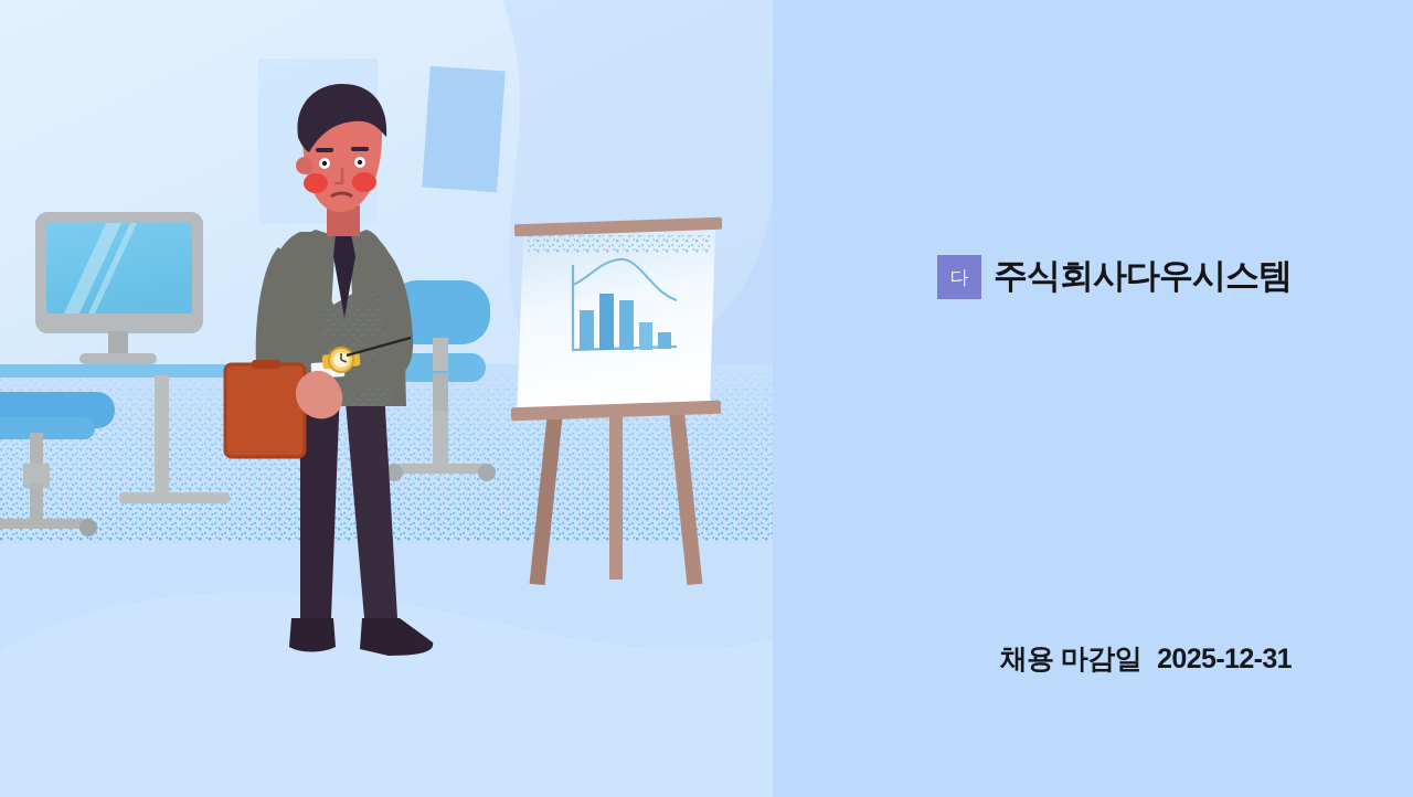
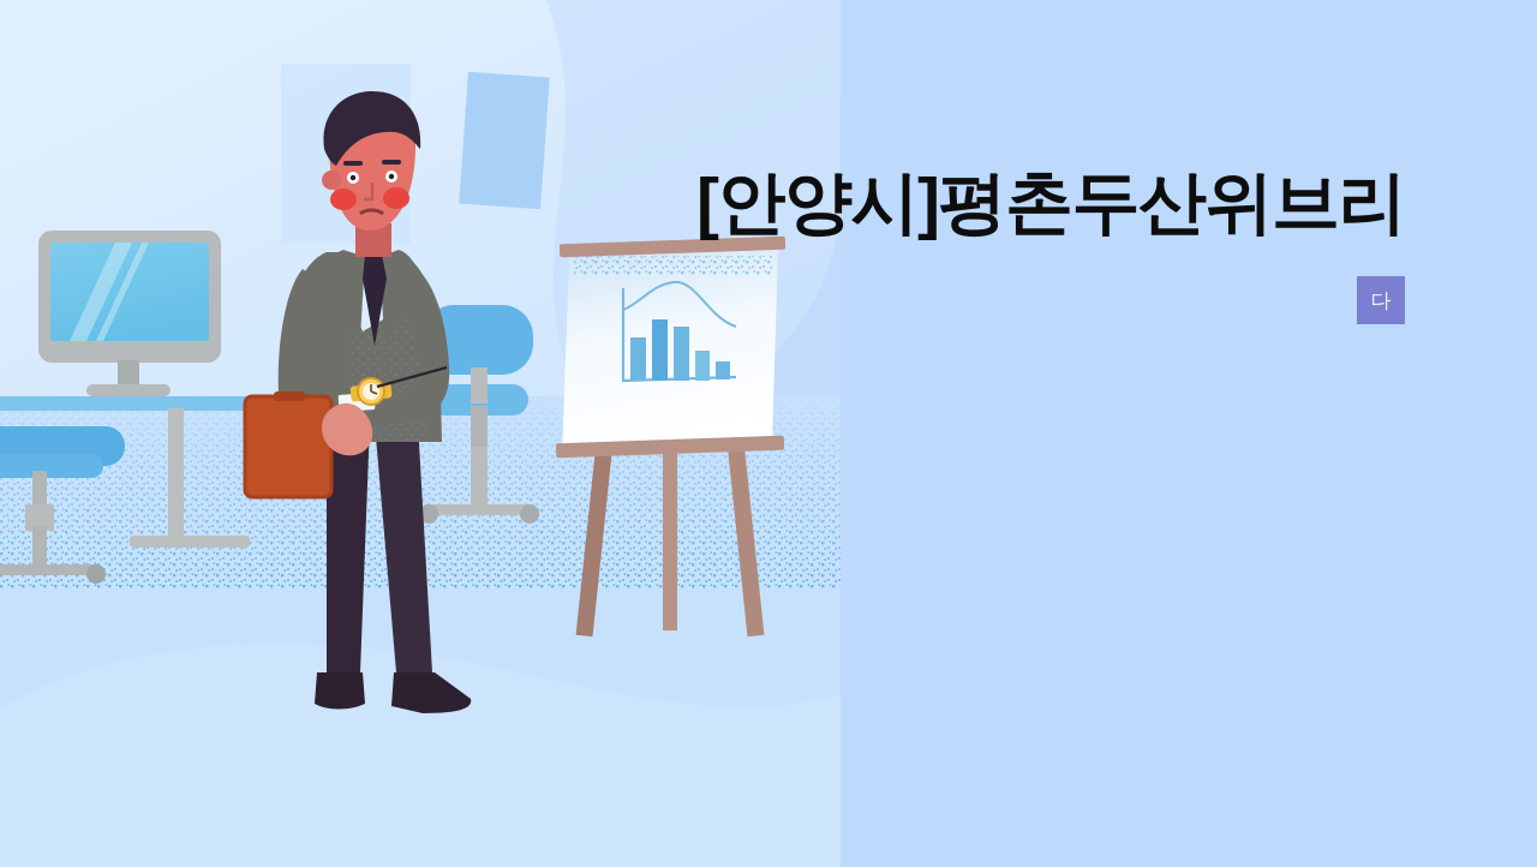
+ [안양시]평촌두산위브리
  다
- 주식회사다우시스템
- 채용 마감일
- 2025-12-31
